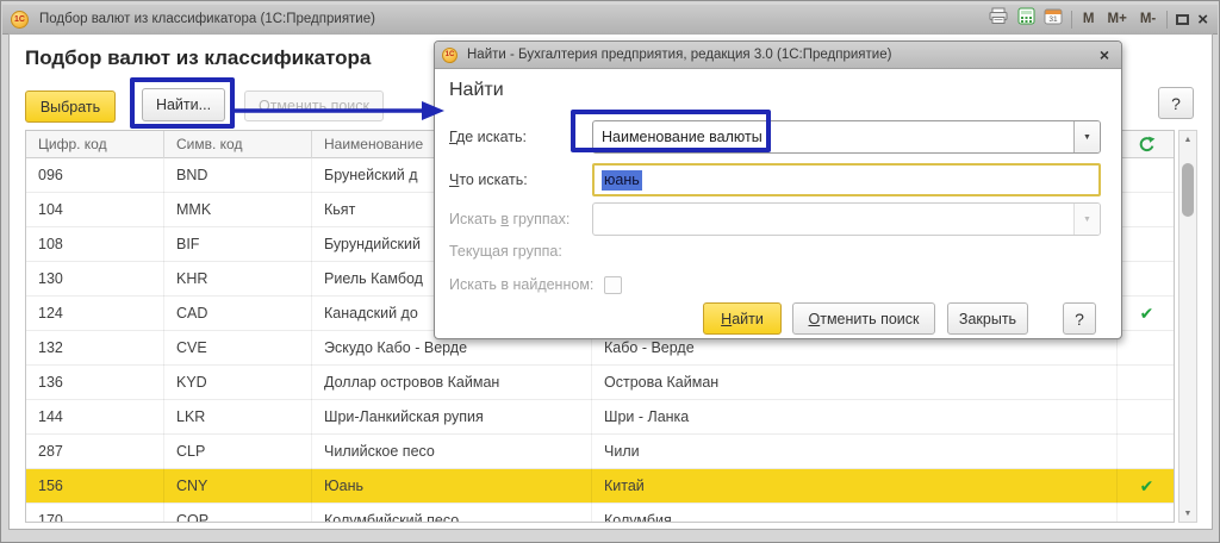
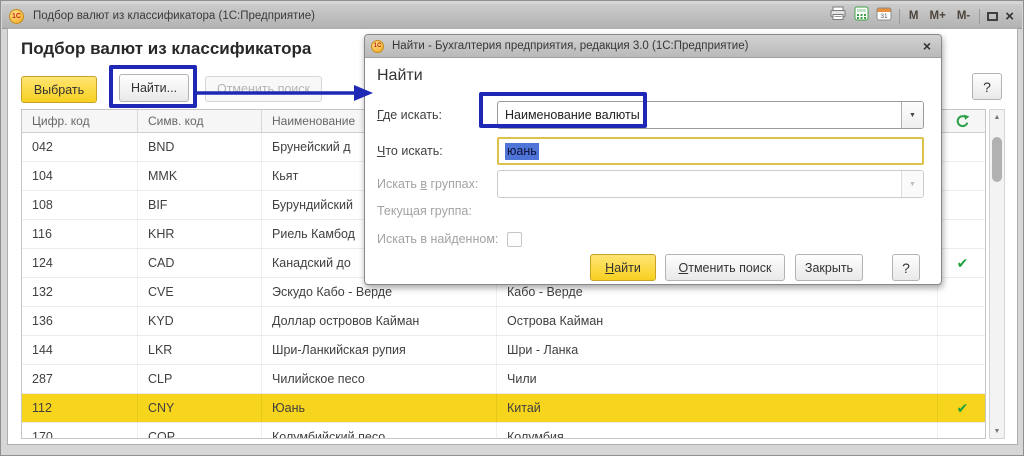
  Подбор валют из классификатора (1С:Предприятие)
  M
  M+
  M-
  ×
  Подбор валют из классификатора
  Выбрать
  Найти...
  Отменить поиск
  ?
  Цифр. код
  Симв. код
  Наименование
- 096
+ 042
  BND
  Брунейский д
  104
  MMK
  Кьят
  108
  BIF
  Бурундийский
- 130
+ 116
  KHR
  Риель Камбод
  124
  CAD
  Канадский до
  ✔
  132
  CVE
  Эскудо Кабо - Верде
  Кабо - Верде
  136
  KYD
  Доллар островов Кайман
  Острова Кайман
  144
  LKR
  Шри-Ланкийская рупия
  Шри - Ланка
  287
  CLP
  Чилийское песо
  Чили
- 156
+ 112
  CNY
  Юань
  Китай
  ✔
  170
  COP
  Колумбийский песо
  Колумбия
  Найти - Бухгалтерия предприятия, редакция 3.0 (1С:Предприятие)
  ×
  Найти
  Где искать:
  Наименование валюты
  Что искать:
  юань
  Искать в группах:
  Текущая группа:
  Искать в найденном:
  Найти
  Отменить поиск
  Закрыть
  ?
